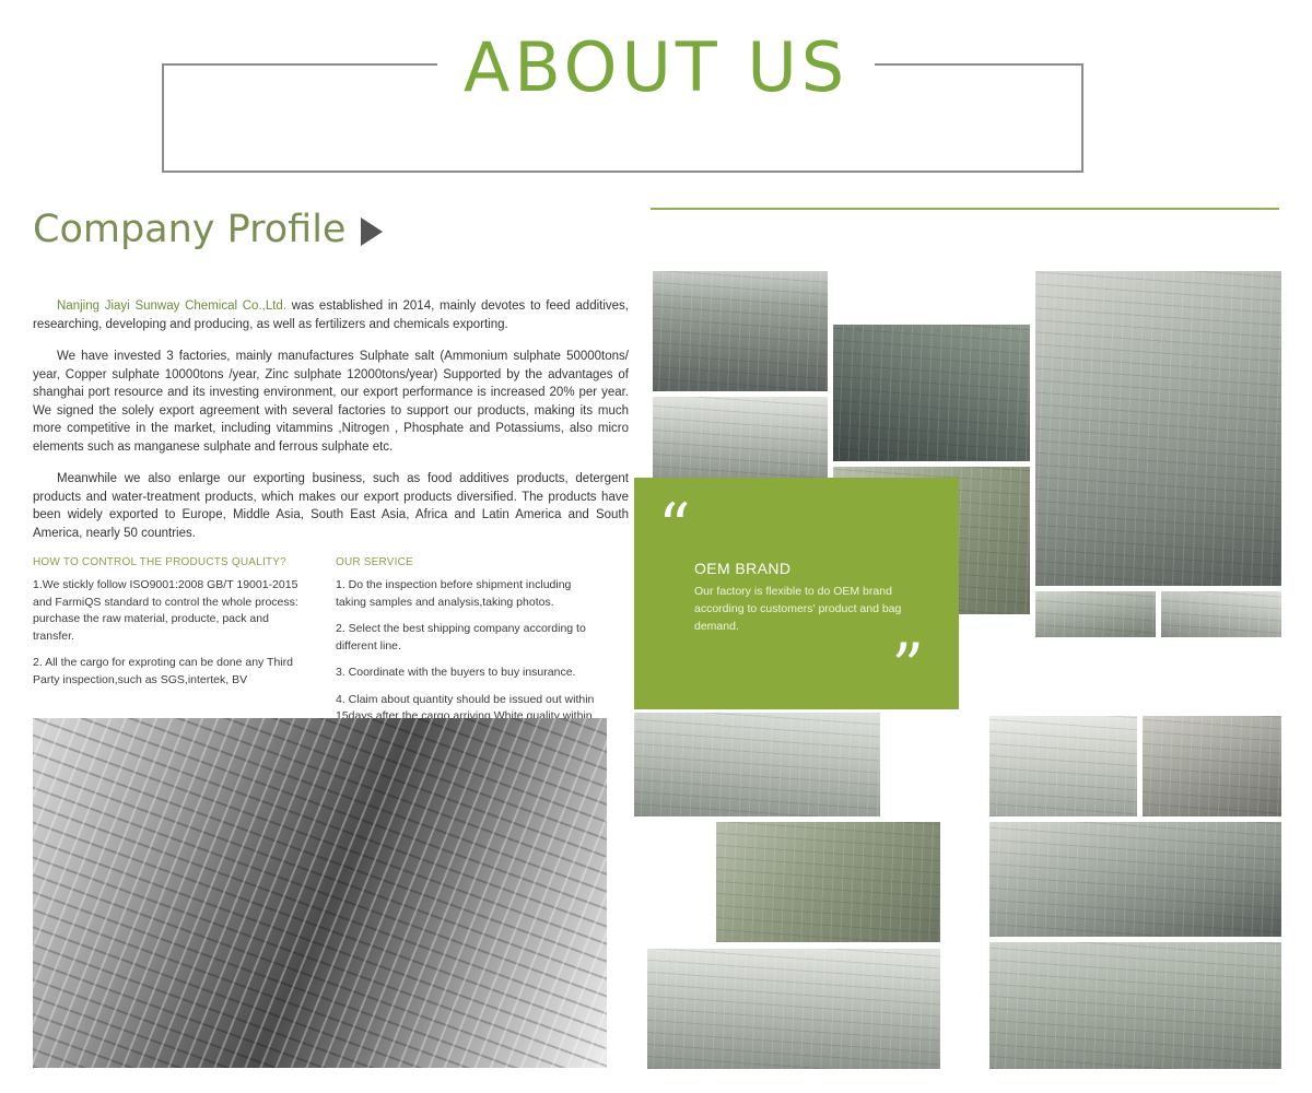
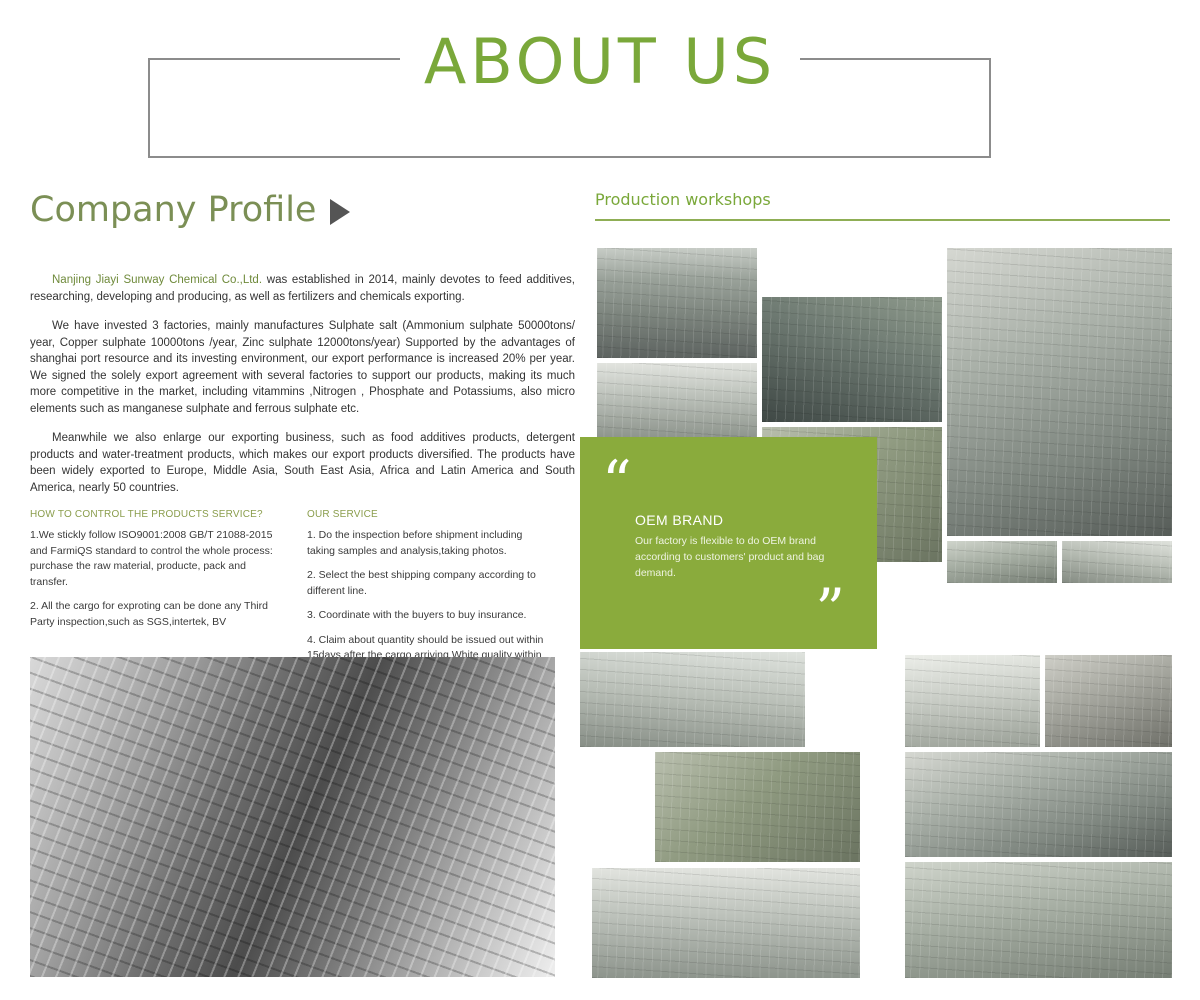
  ABOUT US
  Company Profile
  Nanjing Jiayi Sunway Chemical Co.,Ltd. was established in 2014, mainly devotes to feed additives, researching, developing and producing, as well as fertilizers and chemicals exporting.
  We have invested 3 factories, mainly manufactures Sulphate salt (Ammonium sulphate 50000tons/ year, Copper sulphate 10000tons /year, Zinc sulphate 12000tons/year) Supported by the advantages of shanghai port resource and its investing environment, our export performance is increased 20% per year. We signed the solely export agreement with several factories to support our products, making its much more competitive in the market, including vitammins ,Nitrogen , Phosphate and Potassiums, also micro elements such as manganese sulphate and ferrous sulphate etc.
  Meanwhile we also enlarge our exporting business, such as food additives products, detergent products and water-treatment products, which makes our export products diversified. The products have been widely exported to Europe, Middle Asia, South East Asia, Africa and Latin America and South America, nearly 50 countries.
- HOW TO CONTROL THE PRODUCTS QUALITY?
+ HOW TO CONTROL THE PRODUCTS SERVICE?
- 1.We stickly follow ISO9001:2008 GB/T 19001-2015 and FarmiQS standard to control the whole process: purchase the raw material, producte, pack and transfer.
+ 1.We stickly follow ISO9001:2008 GB/T 21088-2015 and FarmiQS standard to control the whole process: purchase the raw material, producte, pack and transfer.
  2. All the cargo for exproting can be done any Third Party inspection,such as SGS,intertek, BV
  OUR SERVICE
  1. Do the inspection before shipment including taking samples and analysis,taking photos.
  2. Select the best shipping company according to different line.
  3. Coordinate with the buyers to buy insurance.
+ Production workshops
  “
  OEM BRAND
  Our factory is flexible to do OEM brand according to customers' product and bag demand.
  ”
